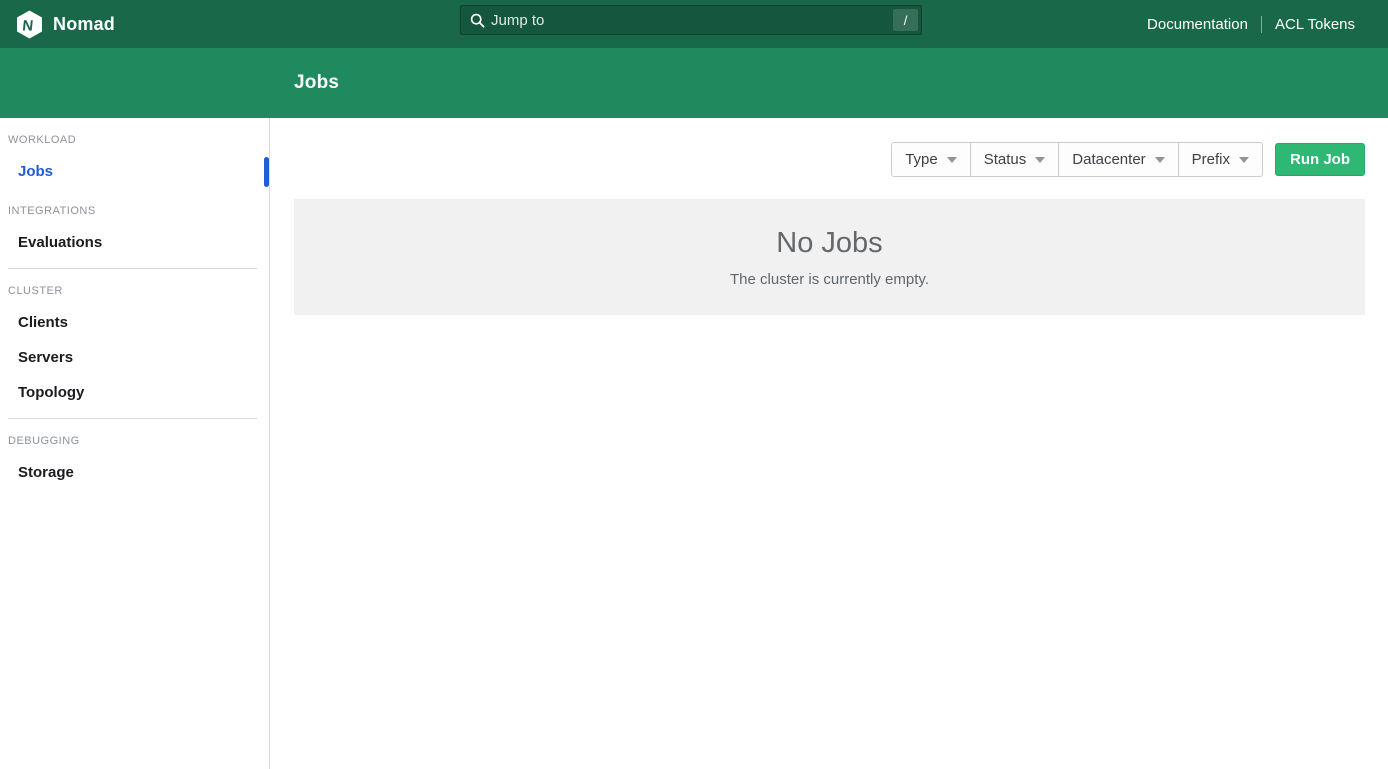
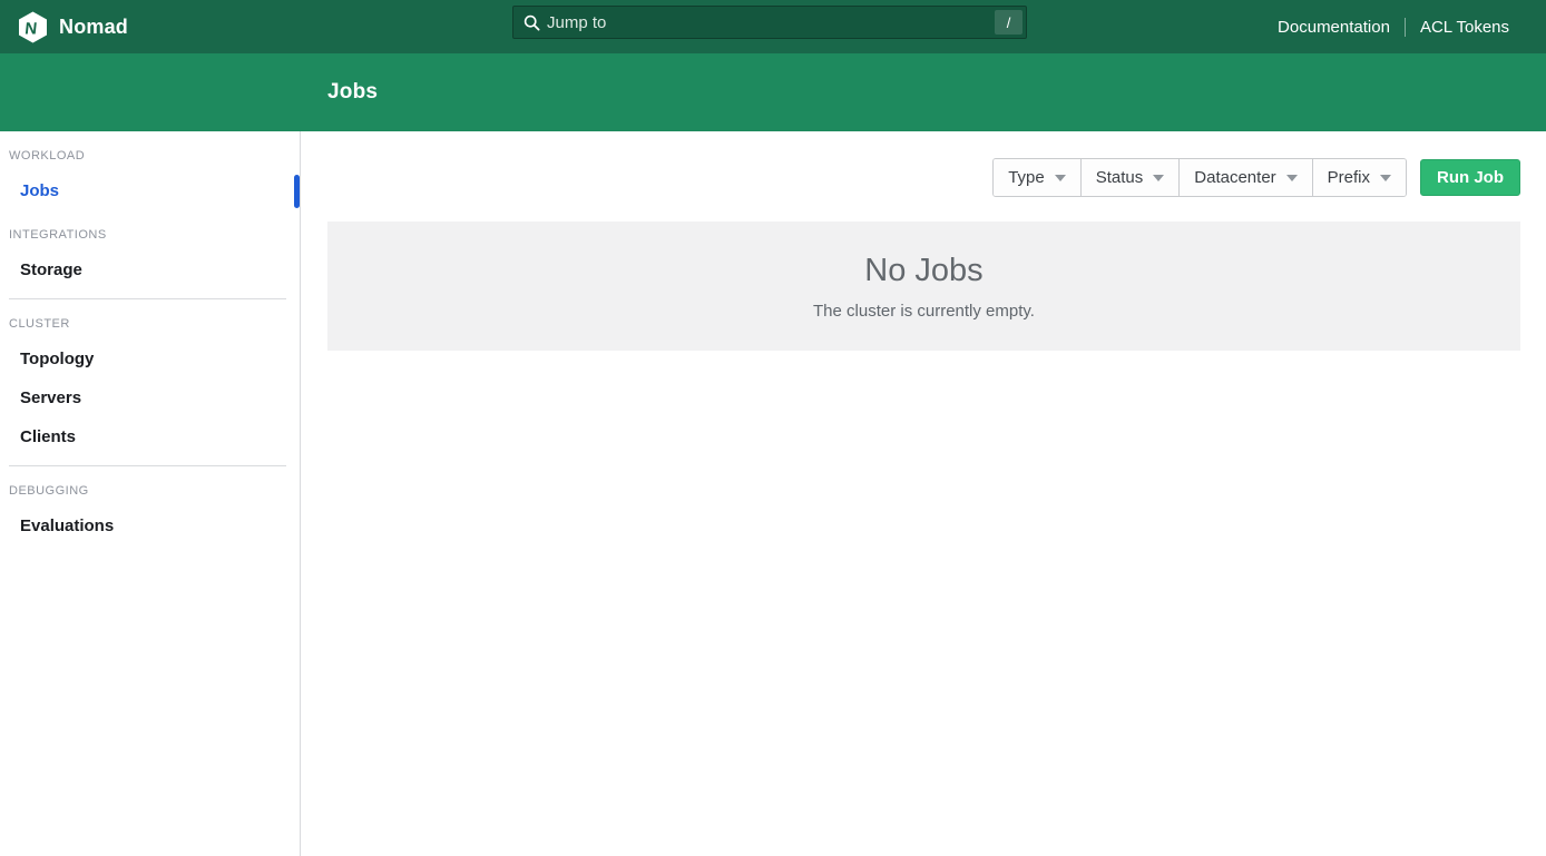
  Nomad
  Jump to
  /
  Documentation
  ACL Tokens
  Jobs
  WORKLOAD
  Jobs
  INTEGRATIONS
- Evaluations
+ Storage
  CLUSTER
- Clients
+ Topology
  Servers
- Topology
+ Clients
  DEBUGGING
- Storage
+ Evaluations
  Type
  Status
  Datacenter
  Prefix
  Run Job
  No Jobs
  The cluster is currently empty.
